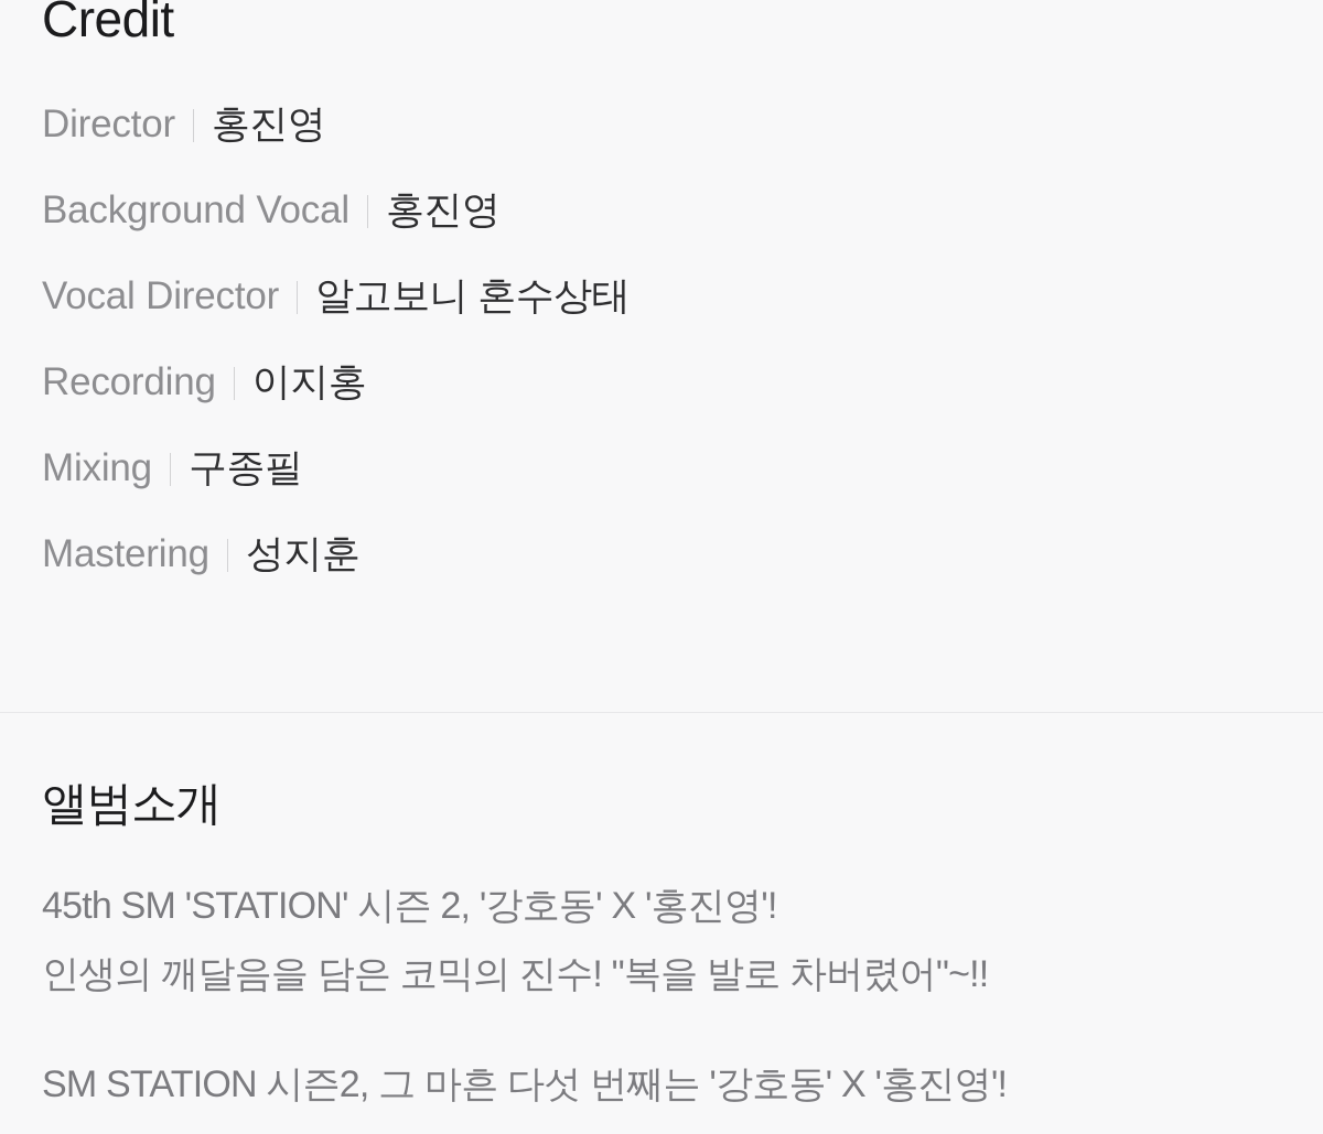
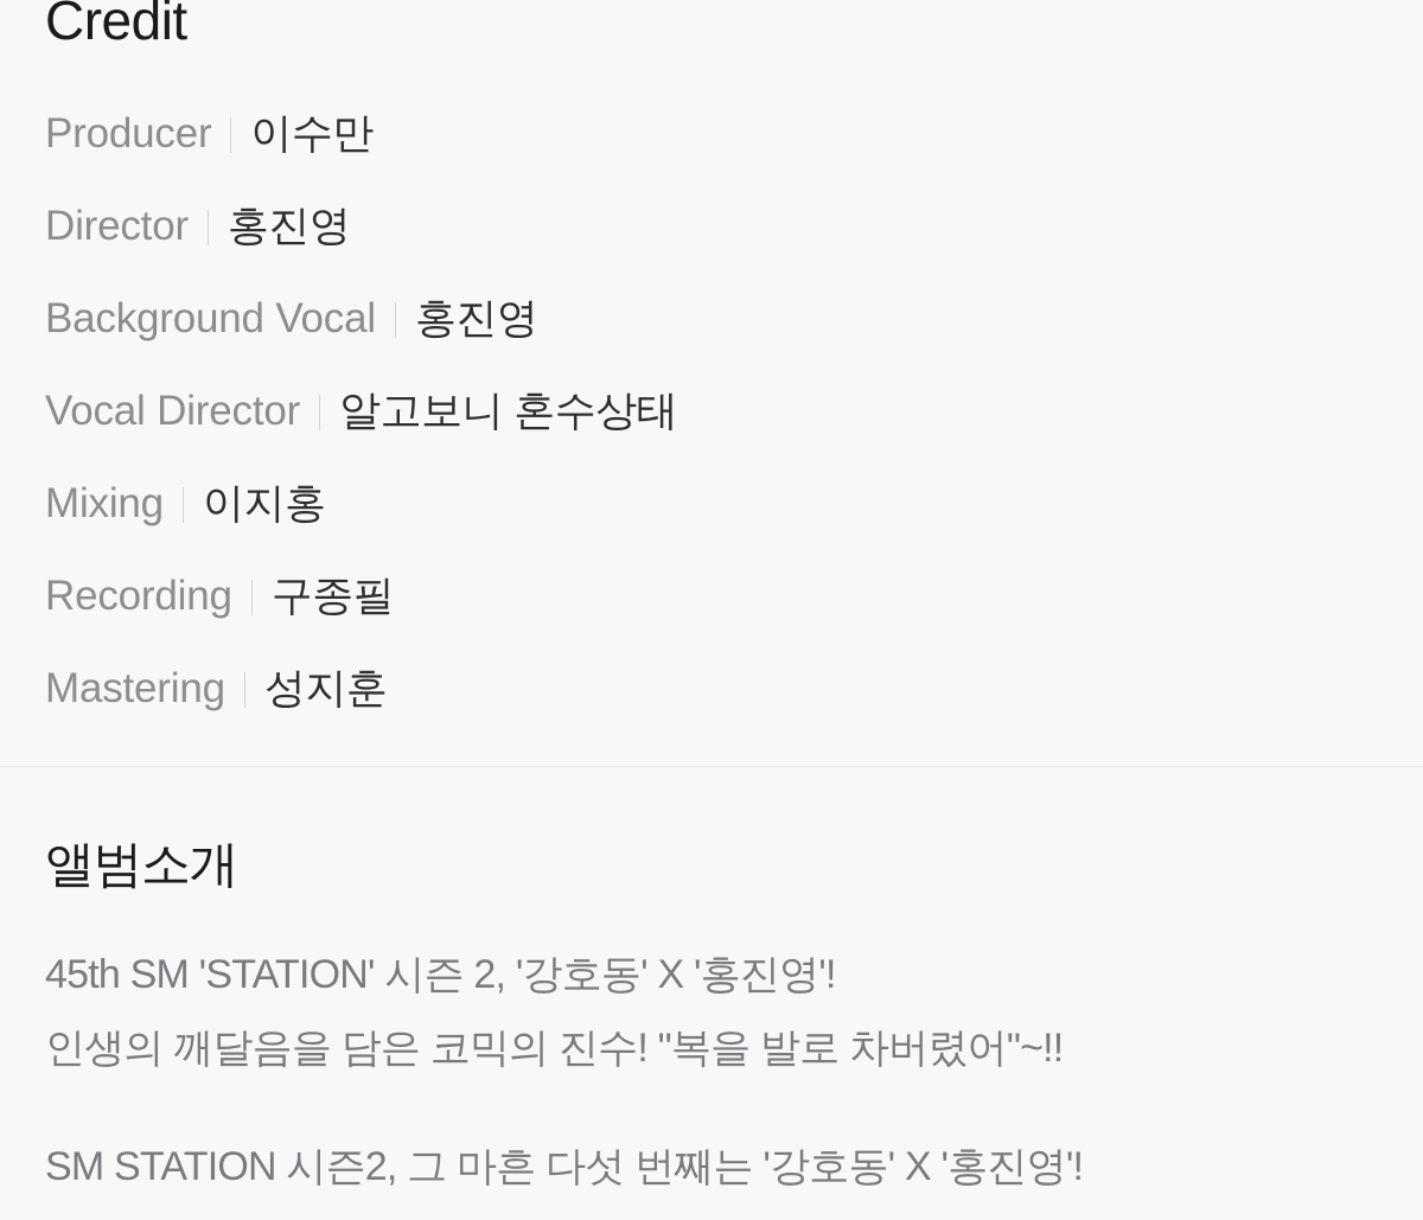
  Credit
+ Producer
+ 이수만
  Director
  홍진영
  Background Vocal
  홍진영
  Vocal Director
  알고보니 혼수상태
- Recording
+ Mixing
  이지홍
- Mixing
+ Recording
  구종필
  Mastering
  성지훈
  앨범소개
  45th SM 'STATION' 시즌 2, '강호동' X '홍진영'!
  인생의 깨달음을 담은 코믹의 진수! "복을 발로 차버렸어"~!!
  SM STATION 시즌2, 그 마흔 다섯 번째는 '강호동' X '홍진영'!
